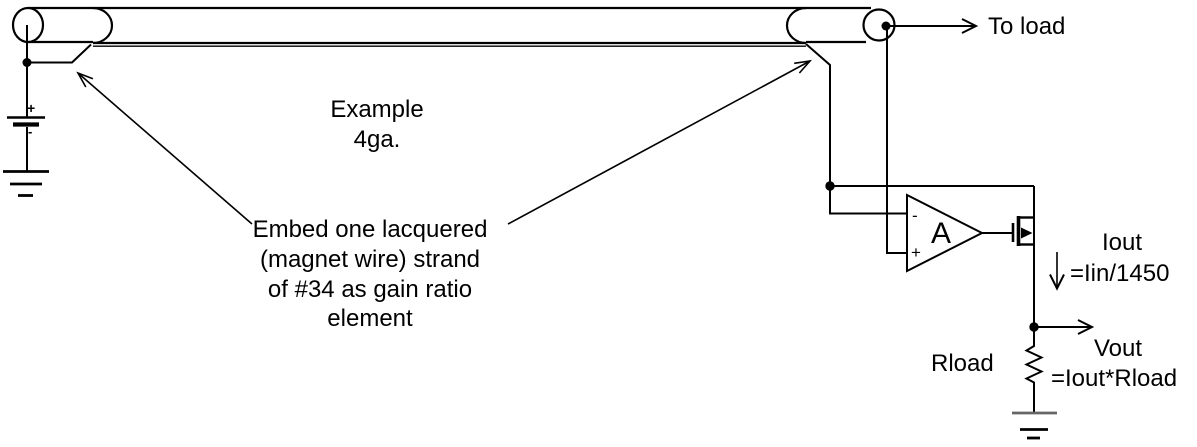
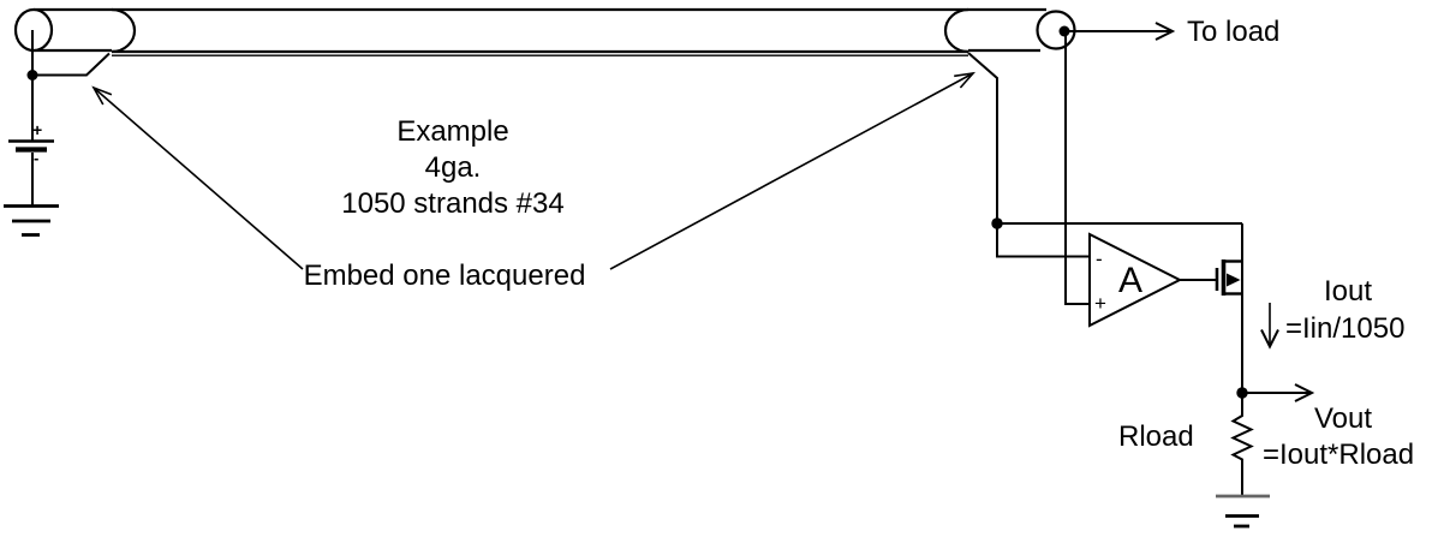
  +
  -
  To load
  -
  +
  A
  Iout
- =Iin/1450
+ =Iin/1050
  Vout
  =Iout*Rload
  Rload
  Example
  4ga.
+ 1050 strands #34
  Embed one lacquered
- (magnet wire) strand
- of #34 as gain ratio
- element
